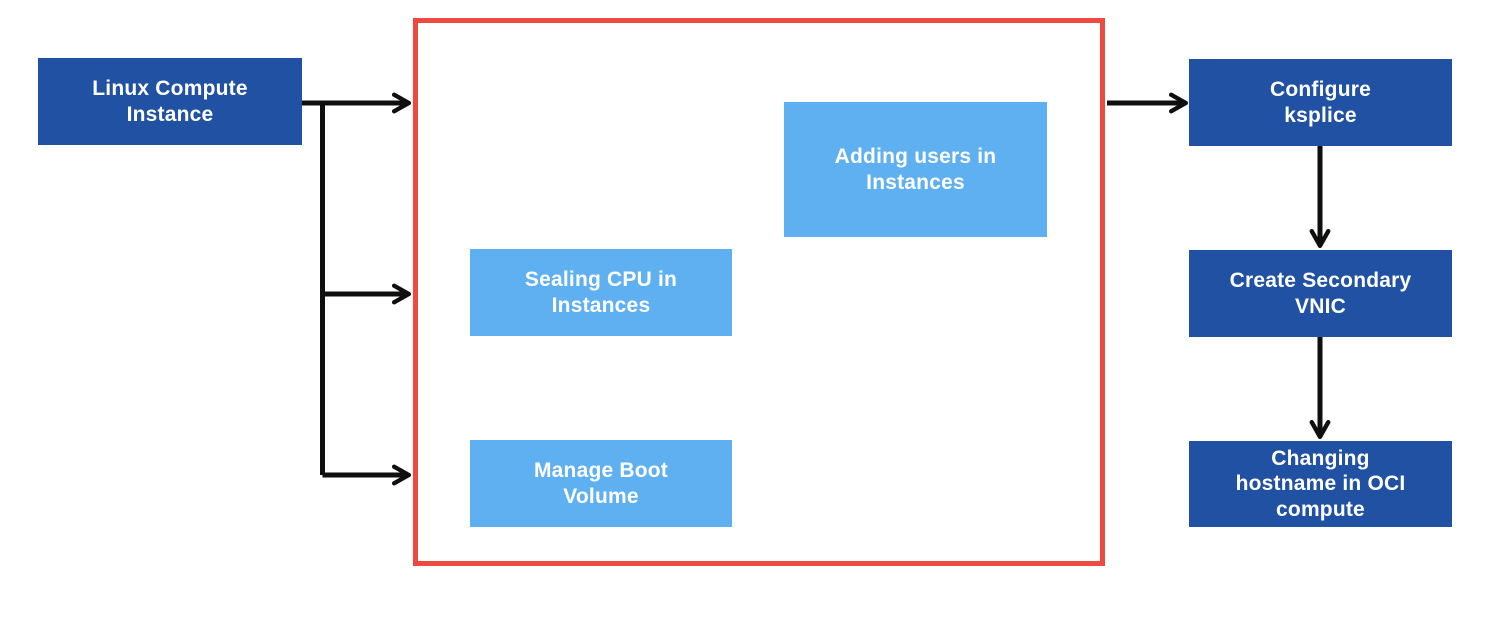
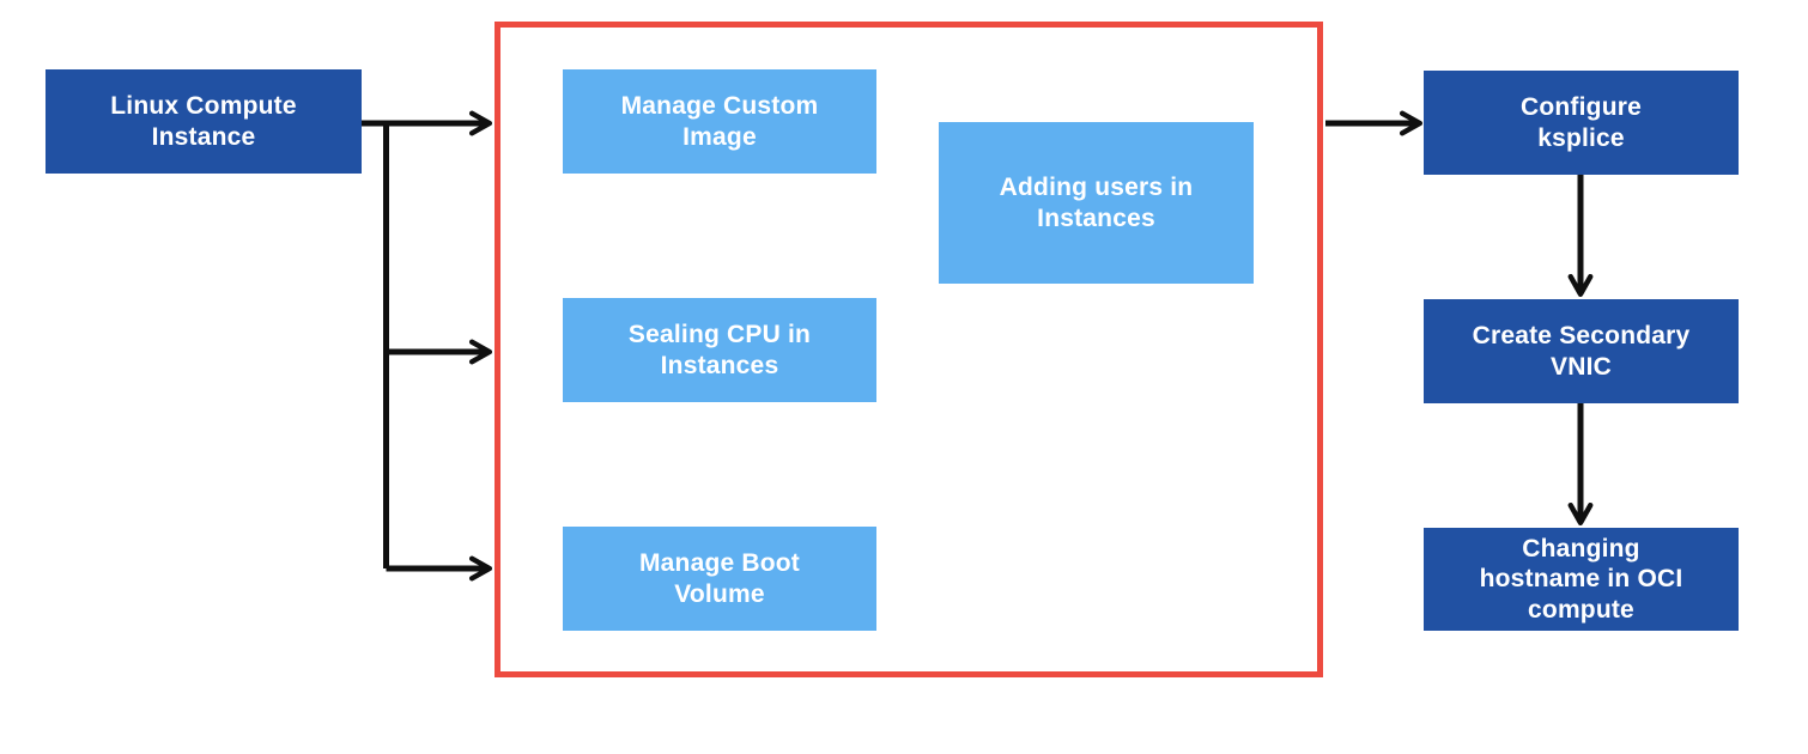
  Linux Compute
  Instance
+ Manage Custom
+ Image
  Adding users in
  Instances
  Sealing CPU in
  Instances
  Manage Boot
  Volume
  Configure
  ksplice
  Create Secondary
  VNIC
  Changing
  hostname in OCI
  compute
